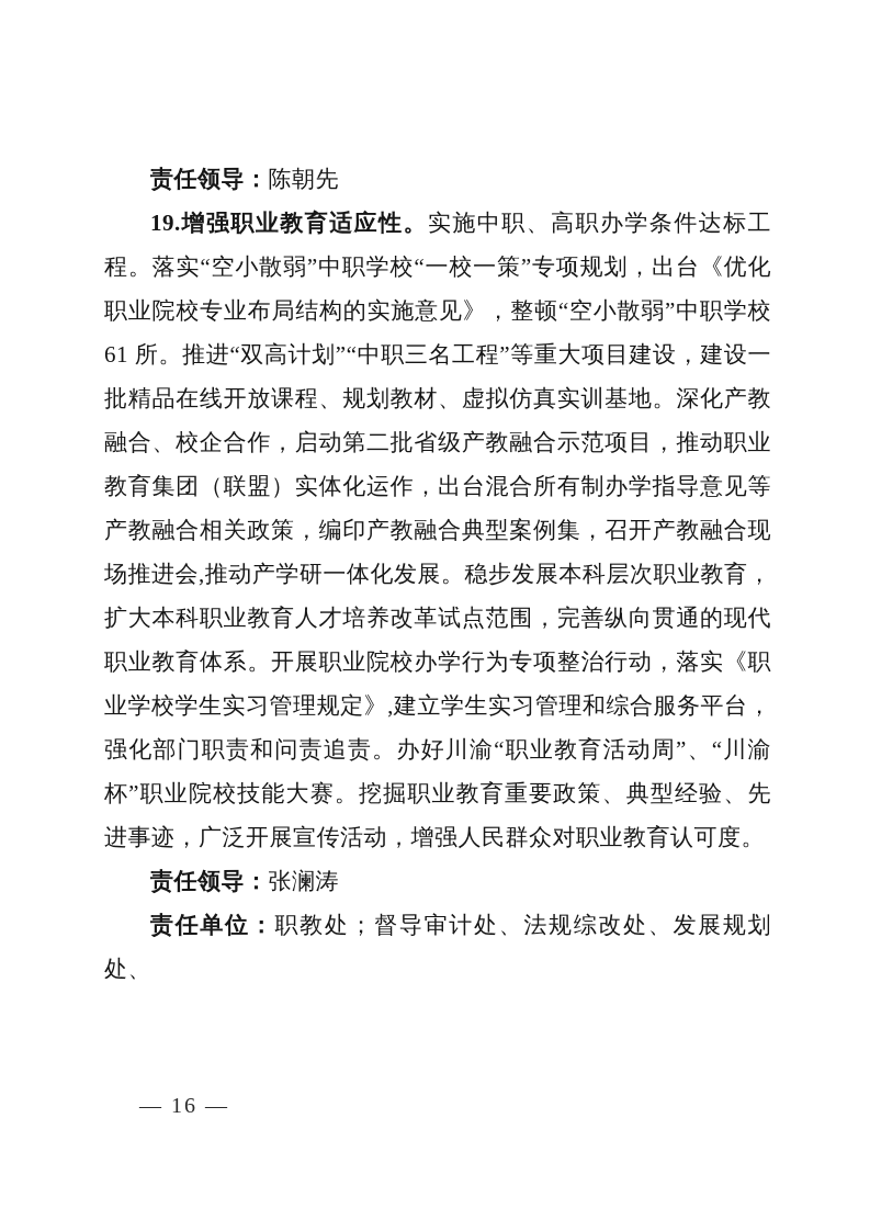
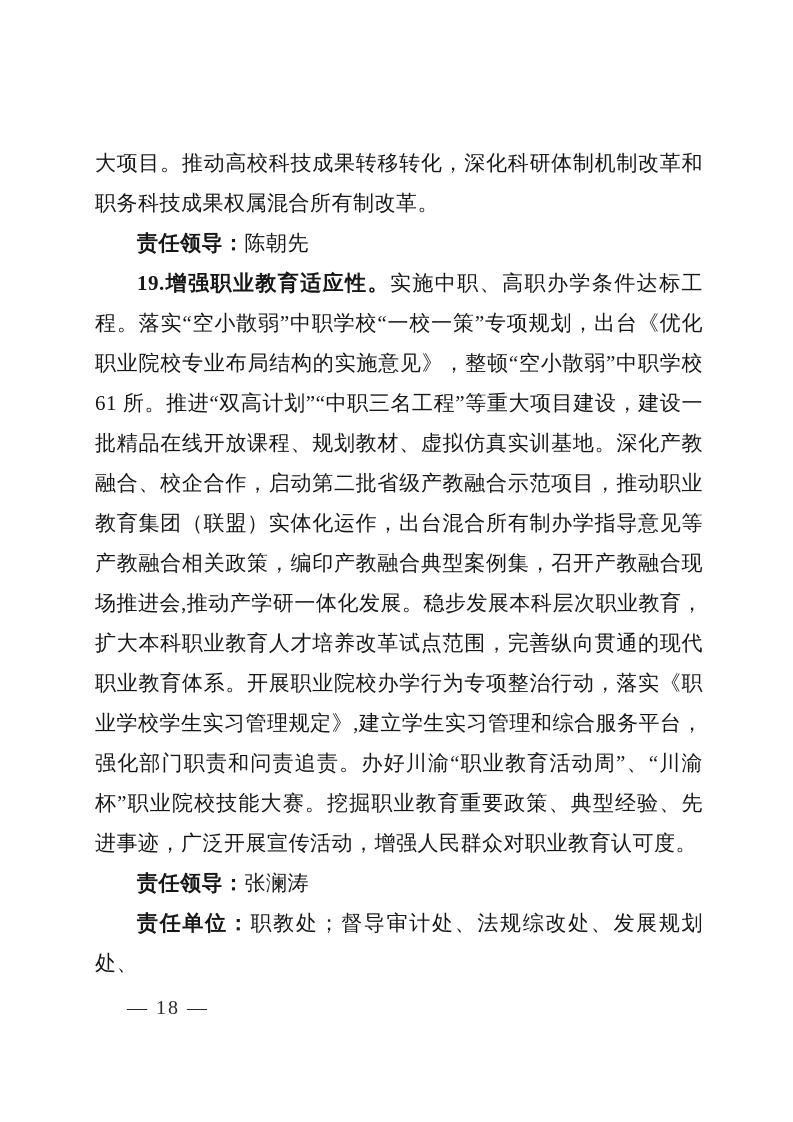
+ 大项目。推动高校科技成果转移转化，深化科研体制机制改革和职务科技成果权属混合所有制改革。
  责任领导：陈朝先
  19.增强职业教育适应性。实施中职、高职办学条件达标工程。落实“空小散弱”中职学校“一校一策”专项规划，出台《优化职业院校专业布局结构的实施意见》，整顿“空小散弱”中职学校61 所。推进“双高计划”“中职三名工程”等重大项目建设，建设一批精品在线开放课程、规划教材、虚拟仿真实训基地。深化产教融合、校企合作，启动第二批省级产教融合示范项目，推动职业教育集团（联盟）实体化运作，出台混合所有制办学指导意见等产教融合相关政策，编印产教融合典型案例集，召开产教融合现场推进会,推动产学研一体化发展。稳步发展本科层次职业教育，扩大本科职业教育人才培养改革试点范围，完善纵向贯通的现代职业教育体系。开展职业院校办学行为专项整治行动，落实《职业学校学生实习管理规定》,建立学生实习管理和综合服务平台，强化部门职责和问责追责。办好川渝“职业教育活动周”、“川渝杯”职业院校技能大赛。挖掘职业教育重要政策、典型经验、先进事迹，广泛开展宣传活动，增强人民群众对职业教育认可度。
  责任领导：张澜涛
  责任单位：职教处；督导审计处、法规综改处、发展规划处、
- — 16 —
+ — 18 —
